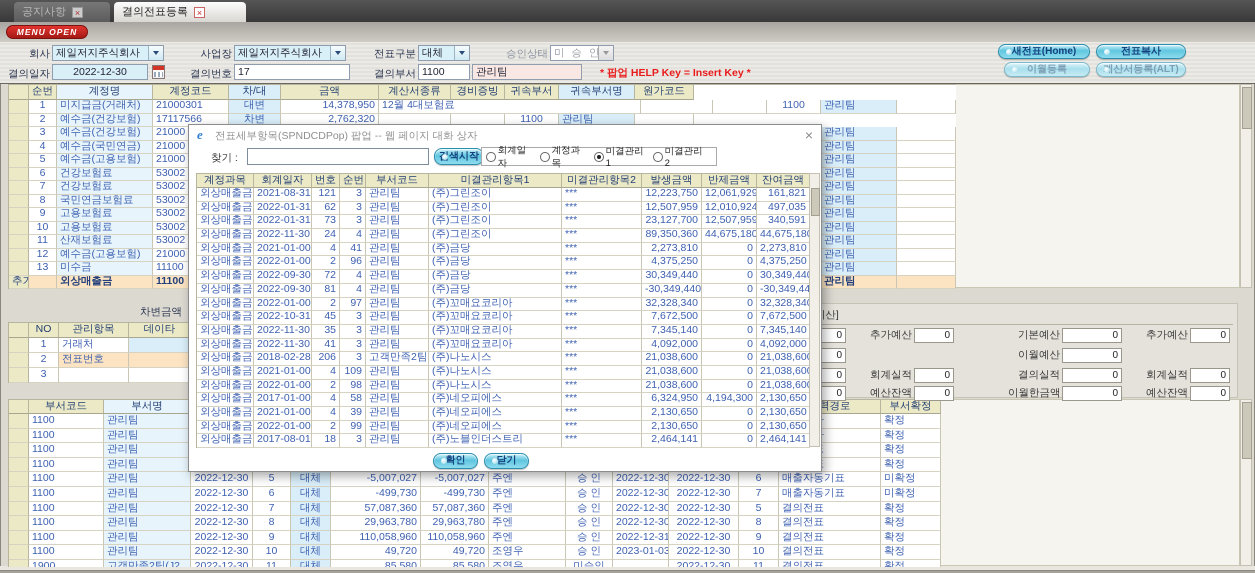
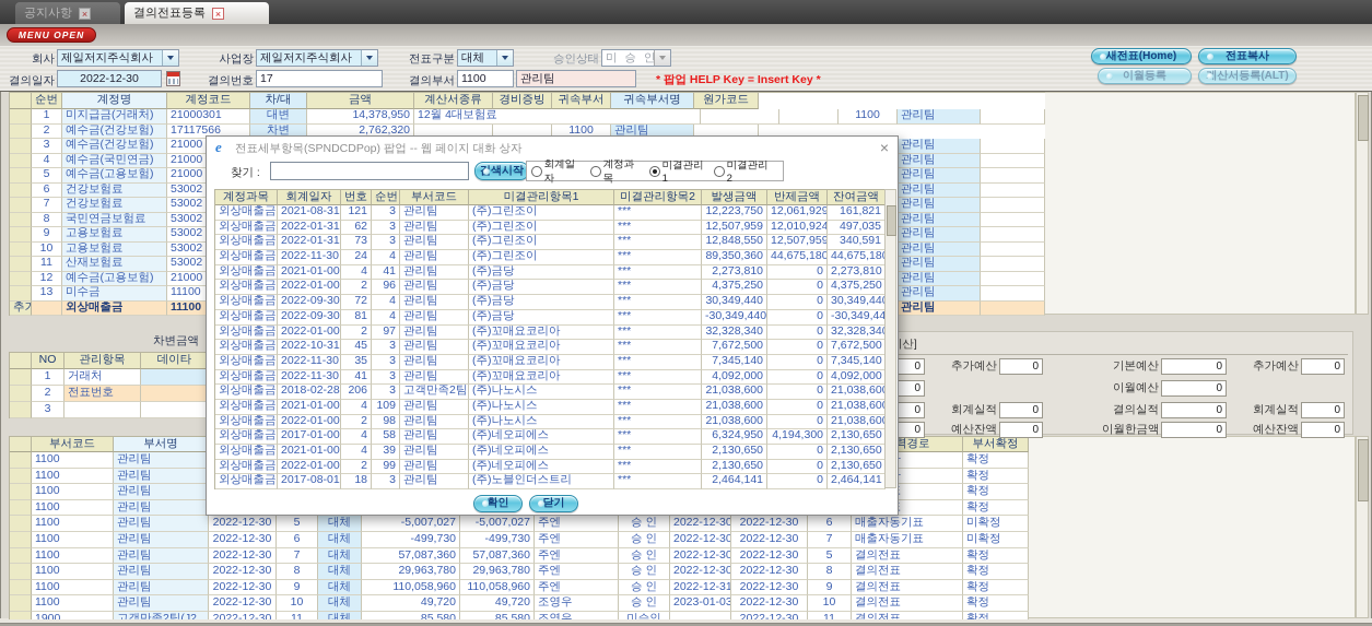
  공지사항
  ×
  결의전표등록
  ×
  MENU OPEN
  회사
  제일저지주식회사
  사업장
  제일저지주식회사
  전표구분
  대체
  승인상태
  미 승 인
  결의일자
  2022-12-30
  결의번호
  17
  결의부서
  1100
  관리팀
  * 팝업 HELP Key = Insert Key *
  새전표(Home)
  전표복사
  이월등록
  계산서등록(ALT)
  차변금액
  e
  전표세부항목(SPNDCDPop) 팝업 -- 웹 페이지 대화 상자
  ×
  찾기 :
  검색시작
  회계일자
  계정과목
  미결관리1
  미결관리2
  계정과목
  회계일자
  번호
  순번
  부서코드
  미결관리항목1
  미결관리항목2
  발생금액
  반제금액
  잔여금액
  외상매출금
  2021-08-31
  121
  3
  관리팀
  (주)그린조이
  ***
  12,223,750
  12,061,929
  161,821
  외상매출금
  2022-01-31
  62
  3
  관리팀
  (주)그린조이
  ***
  12,507,959
  12,010,924
  497,035
  외상매출금
  2022-01-31
  73
  3
  관리팀
  (주)그린조이
  ***
- 23,127,700
+ 12,848,550
  12,507,959
  340,591
  외상매출금
  2022-11-30
  24
  4
  관리팀
  (주)그린조이
  ***
  89,350,360
  44,675,180
  44,675,18
  외상매출금
  2021-01-00
  4
  41
  관리팀
  (주)금당
  ***
  2,273,810
  0
  2,273,810
  외상매출금
  2022-01-00
  2
  96
  관리팀
  (주)금당
  ***
  4,375,250
  0
  4,375,250
  외상매출금
  2022-09-30
  72
  4
  관리팀
  (주)금당
  ***
  30,349,440
  0
  30,349,44
  외상매출금
  2022-09-30
  81
  4
  관리팀
  (주)금당
  ***
  -30,349,440
  0
  -30,349,44
  외상매출금
  2022-01-00
  2
  97
  관리팀
  (주)꼬매요코리아
  ***
  32,328,340
  0
  32,328,34
  외상매출금
  2022-10-31
  45
  3
  관리팀
  (주)꼬매요코리아
  ***
  7,672,500
  0
  7,672,500
  외상매출금
  2022-11-30
  35
  3
  관리팀
  (주)꼬매요코리아
  ***
  7,345,140
  0
  7,345,140
  외상매출금
  2022-11-30
  41
  3
  관리팀
  (주)꼬매요코리아
  ***
  4,092,000
  0
  4,092,000
  외상매출금
  2018-02-28
  206
  3
  (주)나노시스
  ***
  21,038,600
  0
  21,038,60
  외상매출금
  2021-01-00
  4
  109
  관리팀
  (주)나노시스
  ***
  21,038,600
  0
  21,038,60
  외상매출금
  2022-01-00
  2
  98
  관리팀
  (주)나노시스
  ***
  21,038,600
  0
  21,038,60
  외상매출금
  2017-01-00
  4
  58
  관리팀
  (주)네오피에스
  ***
  6,324,950
  4,194,300
  2,130,650
  외상매출금
  2021-01-00
  4
  39
  관리팀
  (주)네오피에스
  ***
  2,130,650
  0
  2,130,650
  외상매출금
  2022-01-00
  2
  99
  관리팀
  (주)네오피에스
  ***
  2,130,650
  0
  2,130,650
  외상매출금
  2017-08-01
  18
  3
  관리팀
  (주)노블인더스트리
  ***
  2,464,141
  0
  2,464,141
  확인
  닫기
  순번
  계정명
  계정코드
  차/대
  금액
  계산서종류
  경비증빙
  귀속부서
  귀속부서명
  원가코드
  1
  미지급금(거래처)
  21000301
  대변
  14,378,950
  12월 4대보험료
  1100
  관리팀
  2
  예수금(건강보험)
  17117566
  차변
  2,762,320
  1100
  관리팀
  3
  예수금(건강보험)
  21000
  관리팀
  4
  예수금(국민연금)
  21000
  관리팀
  5
  예수금(고용보험)
  21000
  관리팀
  6
  건강보험료
  53002
  관리팀
  7
  건강보험료
  53002
  관리팀
  8
  국민연금보험료
  53002
  관리팀
  9
  고용보험료
  53002
  관리팀
  10
  고용보험료
  53002
  관리팀
  11
  산재보험료
  53002
  관리팀
  12
  예수금(고용보험)
  21000
  관리팀
  13
  미수금
  11100
  관리팀
  추가
  외상매출금
  11100
  관리팀
  NO
  관리항목
  데이타
  1
  거래처
  2
  전표번호
  3
  부서코드
  부서명
  력경로
  부서확정
  1100
  관리팀
  확정
  1100
  관리팀
  확정
  1100
  관리팀
  확정
  1100
  관리팀
  확정
  1100
  관리팀
  2022-12-30
  5
  대체
  -5,007,027
  -5,007,027
  주엔
  승 인
  2022-12-30
  2022-12-30
  6
  매출자동기표
  미확정
  1100
  관리팀
  2022-12-30
  6
  대체
  -499,730
  -499,730
  주엔
  승 인
  2022-12-30
  2022-12-30
  7
  매출자동기표
  미확정
  1100
  관리팀
  2022-12-30
  7
  대체
  57,087,360
  57,087,360
  주엔
  승 인
  2022-12-30
  2022-12-30
  5
  결의전표
  확정
  1100
  관리팀
  2022-12-30
  8
  대체
  29,963,780
  29,963,780
  주엔
  승 인
  2022-12-30
  2022-12-30
  8
  결의전표
  확정
  1100
  관리팀
  2022-12-30
  9
  대체
  110,058,960
  110,058,960
  주엔
  승 인
  2022-12-31
  2022-12-30
  9
  결의전표
  확정
  1100
  관리팀
  2022-12-30
  10
  대체
  49,720
  49,720
  조영우
  승 인
  2023-01-03
  2022-12-30
  10
  결의전표
  확정
  1900
  고객만족2팀(J2
  2022-12-30
  11
  대체
  85,580
  85,580
  조영우
  미승인
  2022-12-30
  11
  결의전표
  확정
  0
  추가예산
  0
  0
  0
  회계실적
  0
  0
  예산잔액
  0
  기본예산
  0
  추가예산
  0
  이월예산
  0
  결의실적
  0
  회계실적
  0
  이월한금액
  0
  예산잔액
  0
